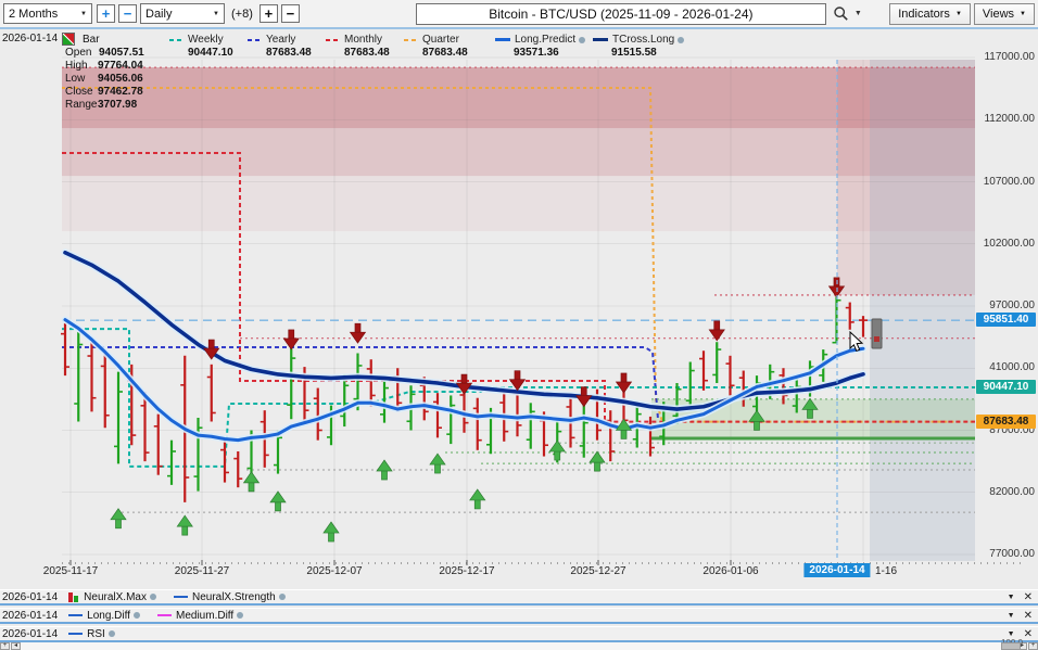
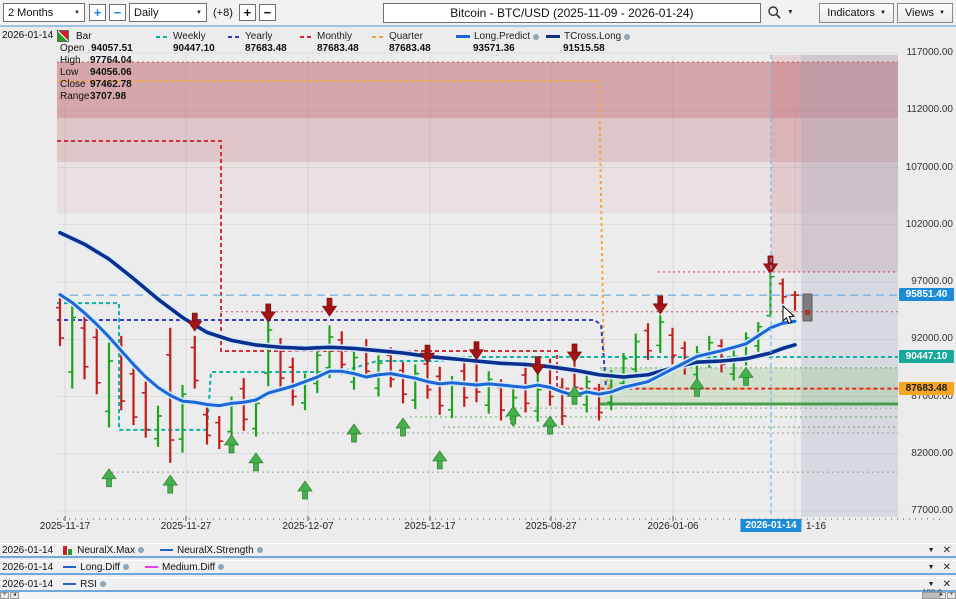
  2 Months
  +
  −
  Daily
  (+8)
  +
  −
  Bitcoin - BTC/USD (2025-11-09 - 2026-01-24)
  Indicators
  Views
  2026-01-14
  Bar
  Open
  94057.51
  Weekly
  90447.10
  Yearly
  87683.48
  Monthly
  87683.48
  Quarter
  87683.48
  Long.Predict
  93571.36
  TCross.Long
  91515.58
  High
  97764.04
  Low
  94056.06
  Close
  97462.78
  Range
  3707.98
  117000.00
  112000.00
  107000.00
  102000.00
  97000.00
- 41000.00
+ 92000.00
  87000.00
  82000.00
  77000.00
  95851.40
  90447.10
  87683.48
  2025-11-17
  2025-11-27
  2025-12-07
  2025-12-17
- 2025-12-27
+ 2025-08-27
  2026-01-06
  2026-01-14
  1-16
  2026-01-14
  NeuralX.Max
  NeuralX.Strength
  ✕
  2026-01-14
  Long.Diff
  Medium.Diff
  ✕
  2026-01-14
  RSI
  ✕
